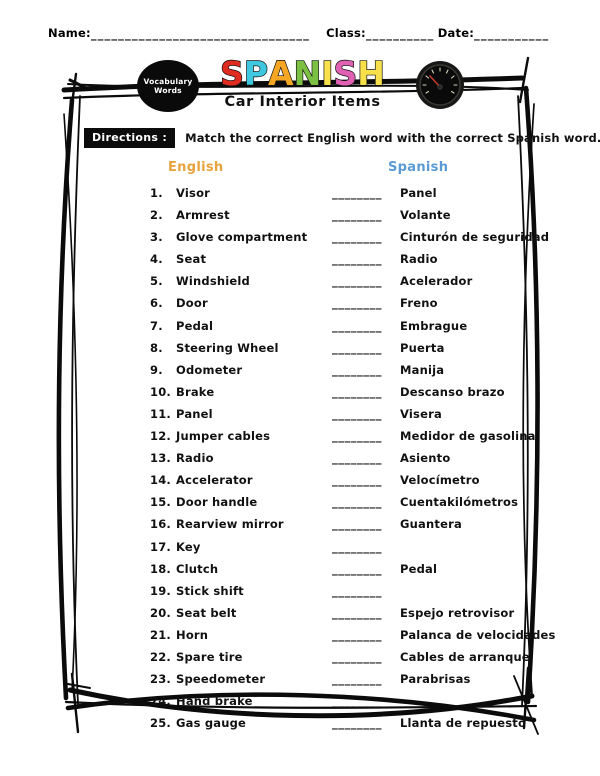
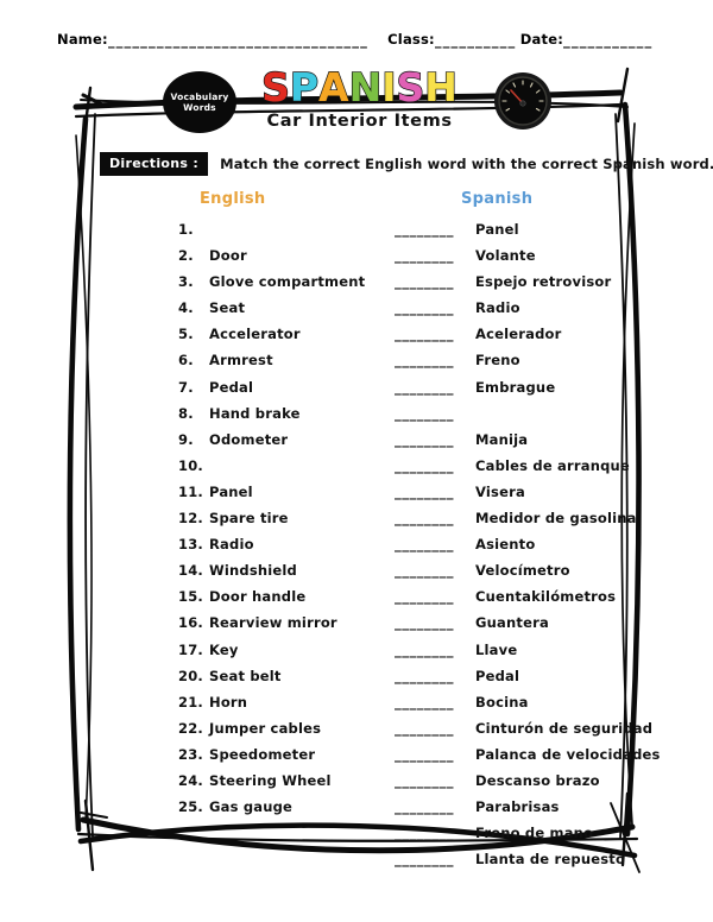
  Name:
  ________________________________
  Class:
  __________
  Date:
  ___________
  Vocabulary
  Words
  SPANISH
  Car Interior Items
  Directions :
  Match the correct English word with the correct Spanish word.
  English
  Spanish
  1.
- Visor
  2.
- Armrest
+ Door
  3.
  Glove compartment
  4.
  Seat
  5.
- Windshield
+ Accelerator
  6.
- Door
+ Armrest
  7.
  Pedal
  8.
- Steering Wheel
+ Hand brake
  9.
  Odometer
  10.
- Brake
  11.
  Panel
  12.
- Jumper cables
+ Spare tire
  13.
  Radio
  14.
- Accelerator
+ Windshield
  15.
  Door handle
  16.
  Rearview mirror
  17.
  Key
- 18.
- Clutch
- 19.
- Stick shift
  20.
  Seat belt
  21.
  Horn
  22.
- Spare tire
+ Jumper cables
  23.
  Speedometer
  24.
- Hand brake
+ Steering Wheel
  25.
  Gas gauge
  ________
  Panel
  ________
  Volante
  ________
- Cinturón de seguridad
+ Espejo retrovisor
  ________
  Radio
  ________
  Acelerador
  ________
  Freno
  ________
  Embrague
  ________
- Puerta
  ________
  Manija
  ________
- Descanso brazo
+ Cables de arranque
  ________
  Visera
  ________
  Medidor de gasolina
  ________
  Asiento
  ________
  Velocímetro
  ________
  Cuentakilómetros
  ________
  Guantera
  ________
+ Llave
  ________
  Pedal
  ________
+ Bocina
  ________
- Espejo retrovisor
+ Cinturón de seguridad
  ________
  Palanca de velocidades
  ________
- Cables de arranque
+ Descanso brazo
  ________
  Parabrisas
  ________
+ Freno de mano
  ________
  Llanta de repuesto
